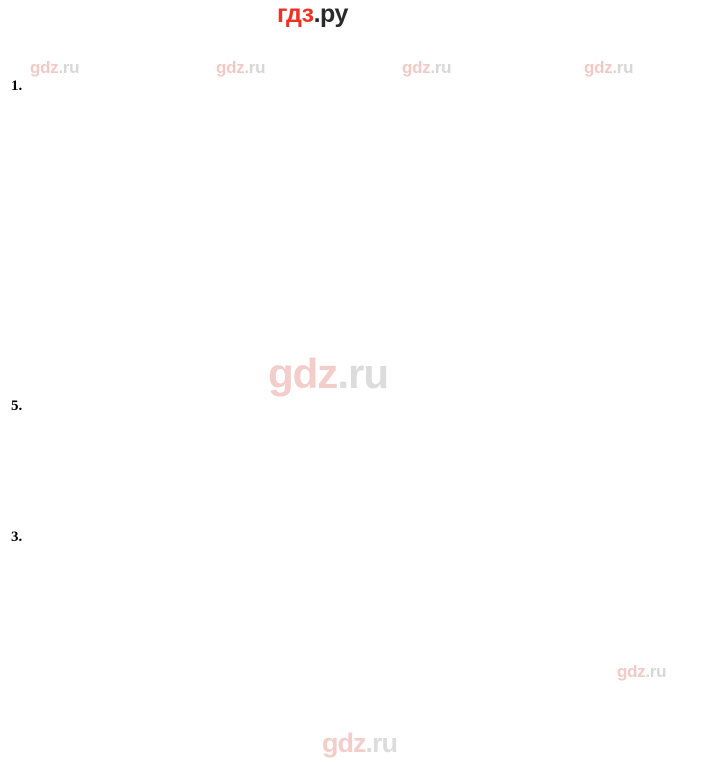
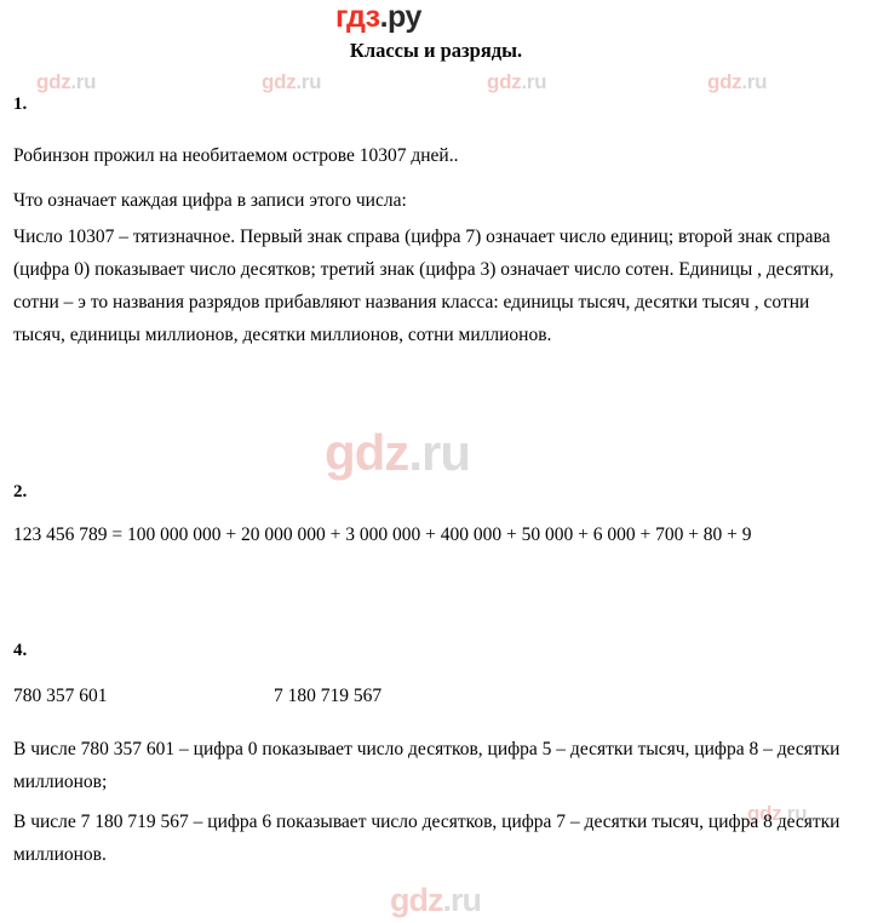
  гдз.ру
  gdz.ru
  gdz.ru
  gdz.ru
  gdz.ru
  gdz.ru
  gdz.ru
  gdz.ru
+ Классы и разряды.
  1.
+ Робинзон прожил на необитаемом острове 10307 дней..
+ Что означает каждая цифра в записи этого числа:
+ Число 10307 – тятизначное. Первый знак справа (цифра 7) означает число единиц; второй знак справа (цифра 0) показывает число десятков; третий знак (цифра 3) означает число сотен. Единицы , десятки, сотни – э то названия разрядов прибавляют названия класса: единицы тысяч, десятки тысяч , сотни тысяч, единицы миллионов, десятки миллионов, сотни миллионов.
- 5.
+ 2.
+ 123 456 789 = 100 000 000 + 20 000 000 + 3 000 000 + 400 000 + 50 000 + 6 000 + 700 + 80 + 9
- 3.
+ 4.
+ 780 357 601 7 180 719 567
+ В числе 780 357 601 – цифра 0 показывает число десятков, цифра 5 – десятки тысяч, цифра 8 – десятки миллионов;
+ В числе 7 180 719 567 – цифра 6 показывает число десятков, цифра 7 – десятки тысяч, цифра 8 десятки миллионов.
